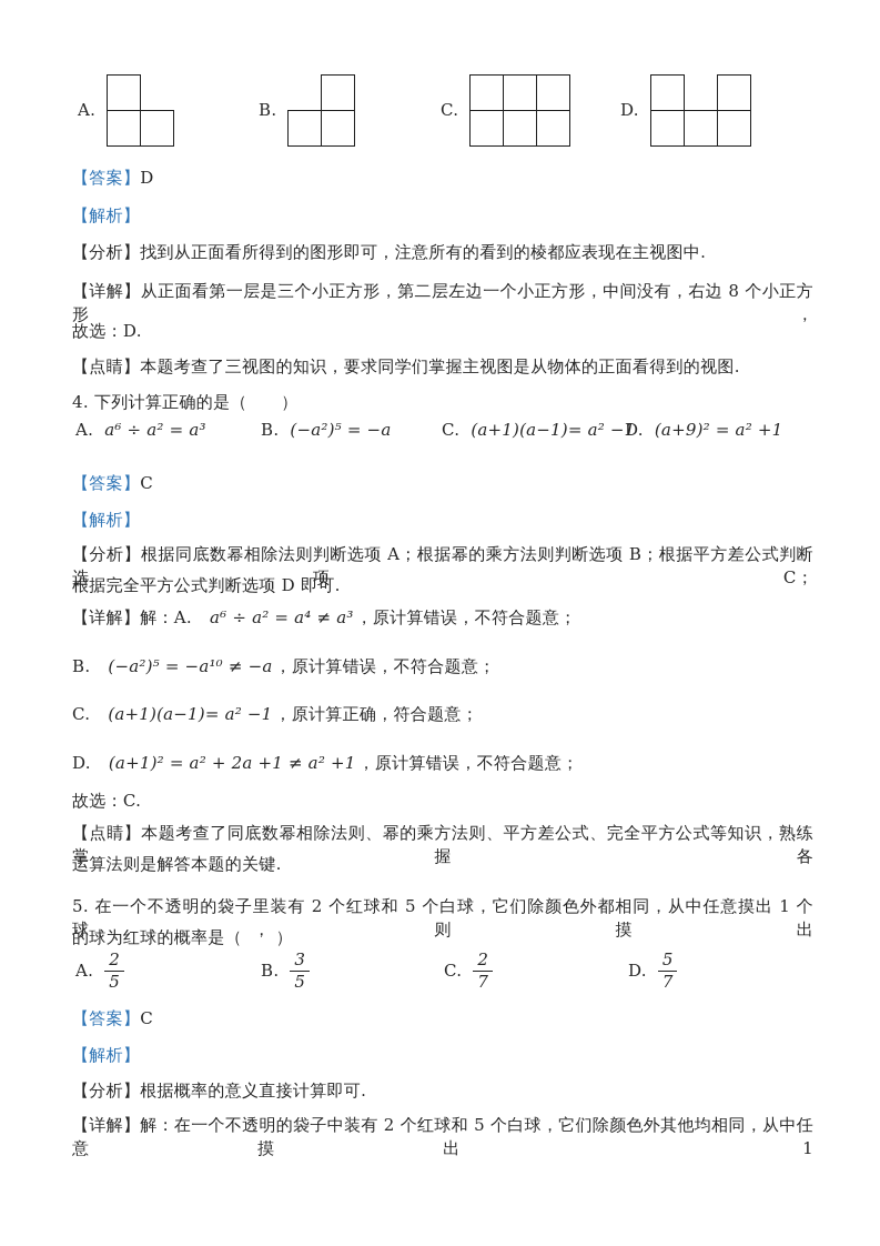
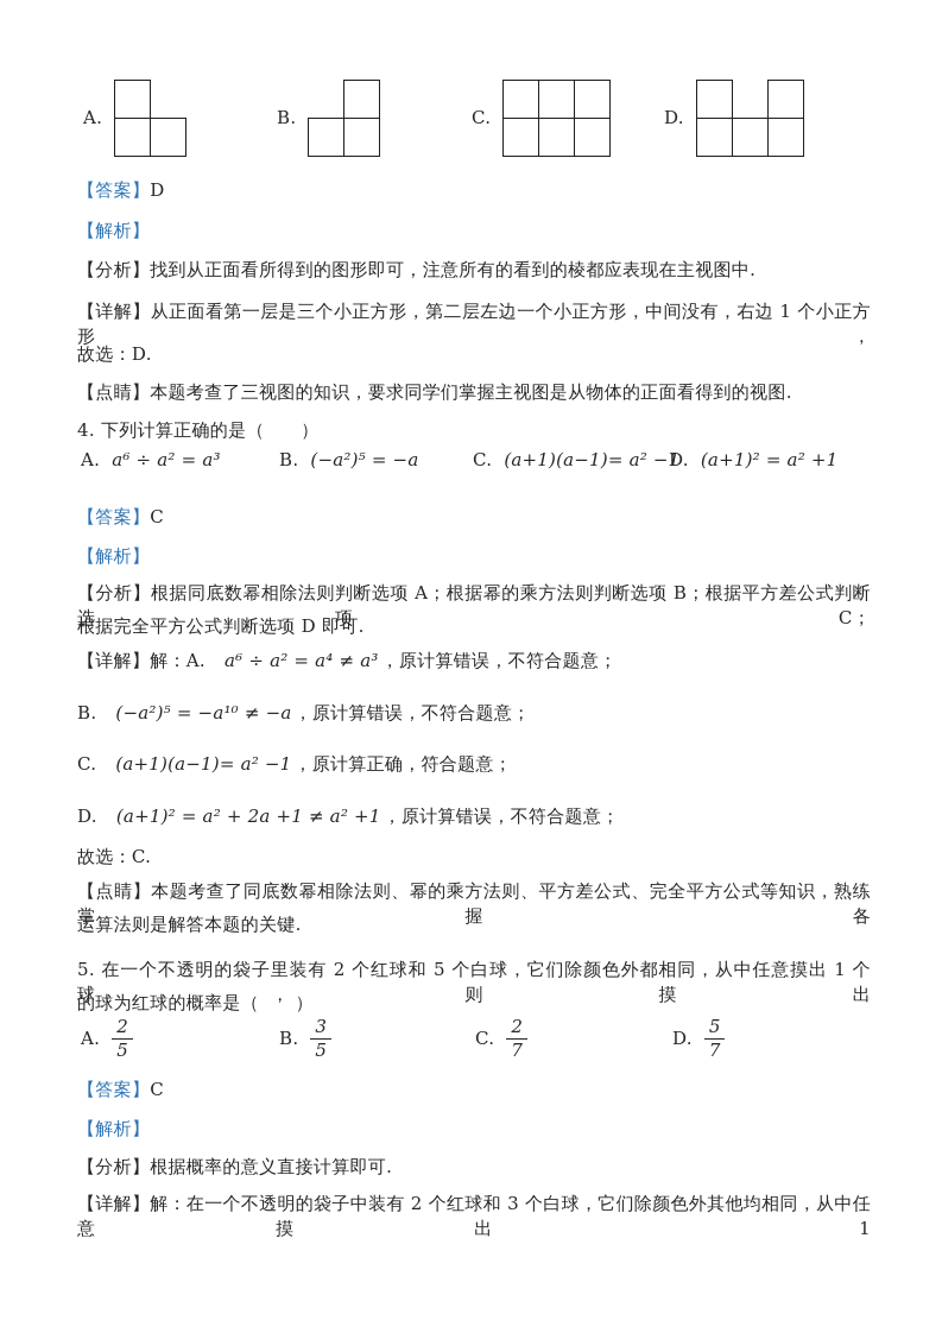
  A.
  B.
  C.
  D.
  【答案】D
  【解析】
  【分析】找到从正面看所得到的图形即可，注意所有的看到的棱都应表现在主视图中.
- 【详解】从正面看第一层是三个小正方形，第二层左边一个小正方形，中间没有，右边 8 个小正方形，
+ 【详解】从正面看第一层是三个小正方形，第二层左边一个小正方形，中间没有，右边 1 个小正方形，
  故选：D.
  【点睛】本题考查了三视图的知识，要求同学们掌握主视图是从物体的正面看得到的视图.
  4. 下列计算正确的是（ ）
  A.
  a⁶ ÷ a² = a³
  B.
  (−a²)⁵ = −a
  C.
  (a+1)(a−1)= a² −1
  D.
- (a+9)² = a² +1
+ (a+1)² = a² +1
  【答案】C
  【解析】
  【分析】根据同底数幂相除法则判断选项 A；根据幂的乘方法则判断选项 B；根据平方差公式判断选项 C；
  根据完全平方公式判断选项 D 即可.
  【详解】解：A. a⁶ ÷ a² = a⁴ ≠ a³，原计算错误，不符合题意；
  B. (−a²)⁵ = −a¹⁰ ≠ −a，原计算错误，不符合题意；
  C. (a+1)(a−1)= a² −1，原计算正确，符合题意；
  D. (a+1)² = a² + 2a +1 ≠ a² +1，原计算错误，不符合题意；
  故选：C.
  【点睛】本题考查了同底数幂相除法则、幂的乘方法则、平方差公式、完全平方公式等知识，熟练掌握各
  运算法则是解答本题的关键.
  5. 在一个不透明的袋子里装有 2 个红球和 5 个白球，它们除颜色外都相同，从中任意摸出 1 个球，则摸出
  的球为红球的概率是（ ）
  A.
  2
  5
  B.
  3
  5
  C.
  2
  7
  D.
  5
  7
  【答案】C
  【解析】
  【分析】根据概率的意义直接计算即可.
- 【详解】解：在一个不透明的袋子中装有 2 个红球和 5 个白球，它们除颜色外其他均相同，从中任意摸出 1
+ 【详解】解：在一个不透明的袋子中装有 2 个红球和 3 个白球，它们除颜色外其他均相同，从中任意摸出 1
